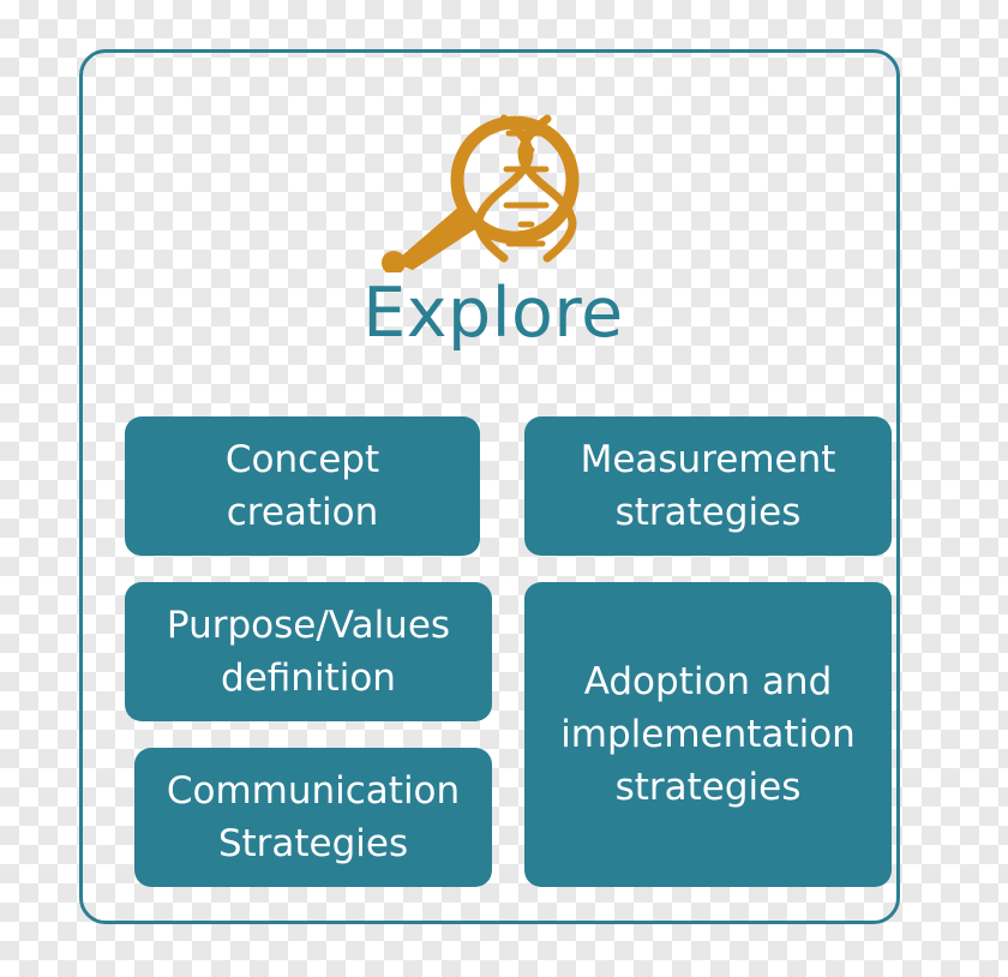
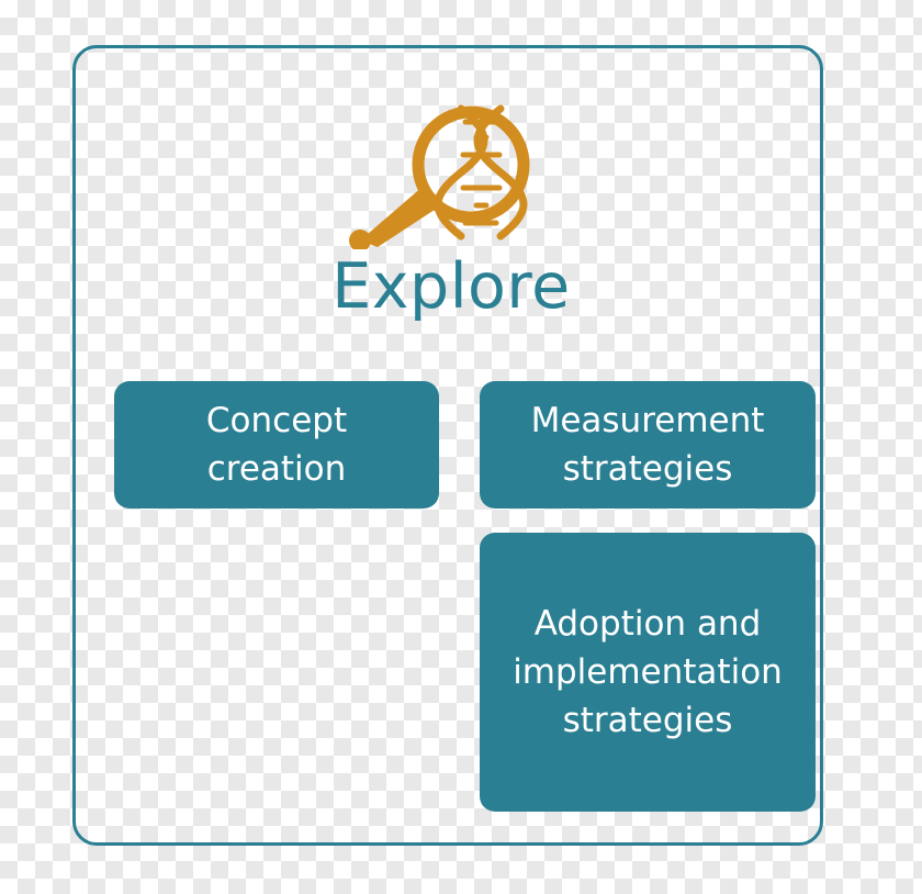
  Explore
  Concept
  creation
  Measurement
  strategies
- Purpose/Values
- definition
- Communication
- Strategies
  Adoption and
  implementation
  strategies
